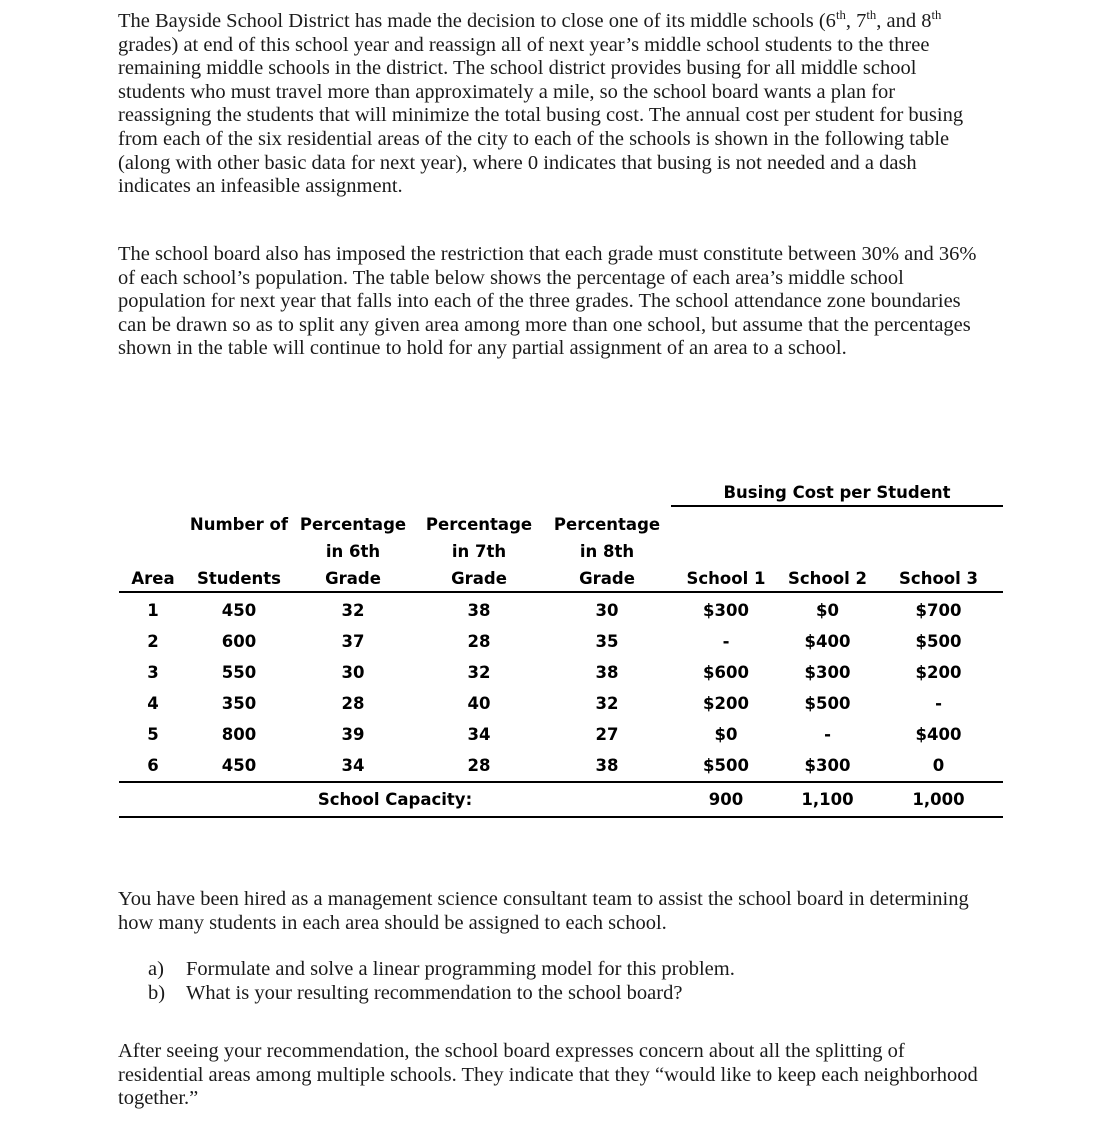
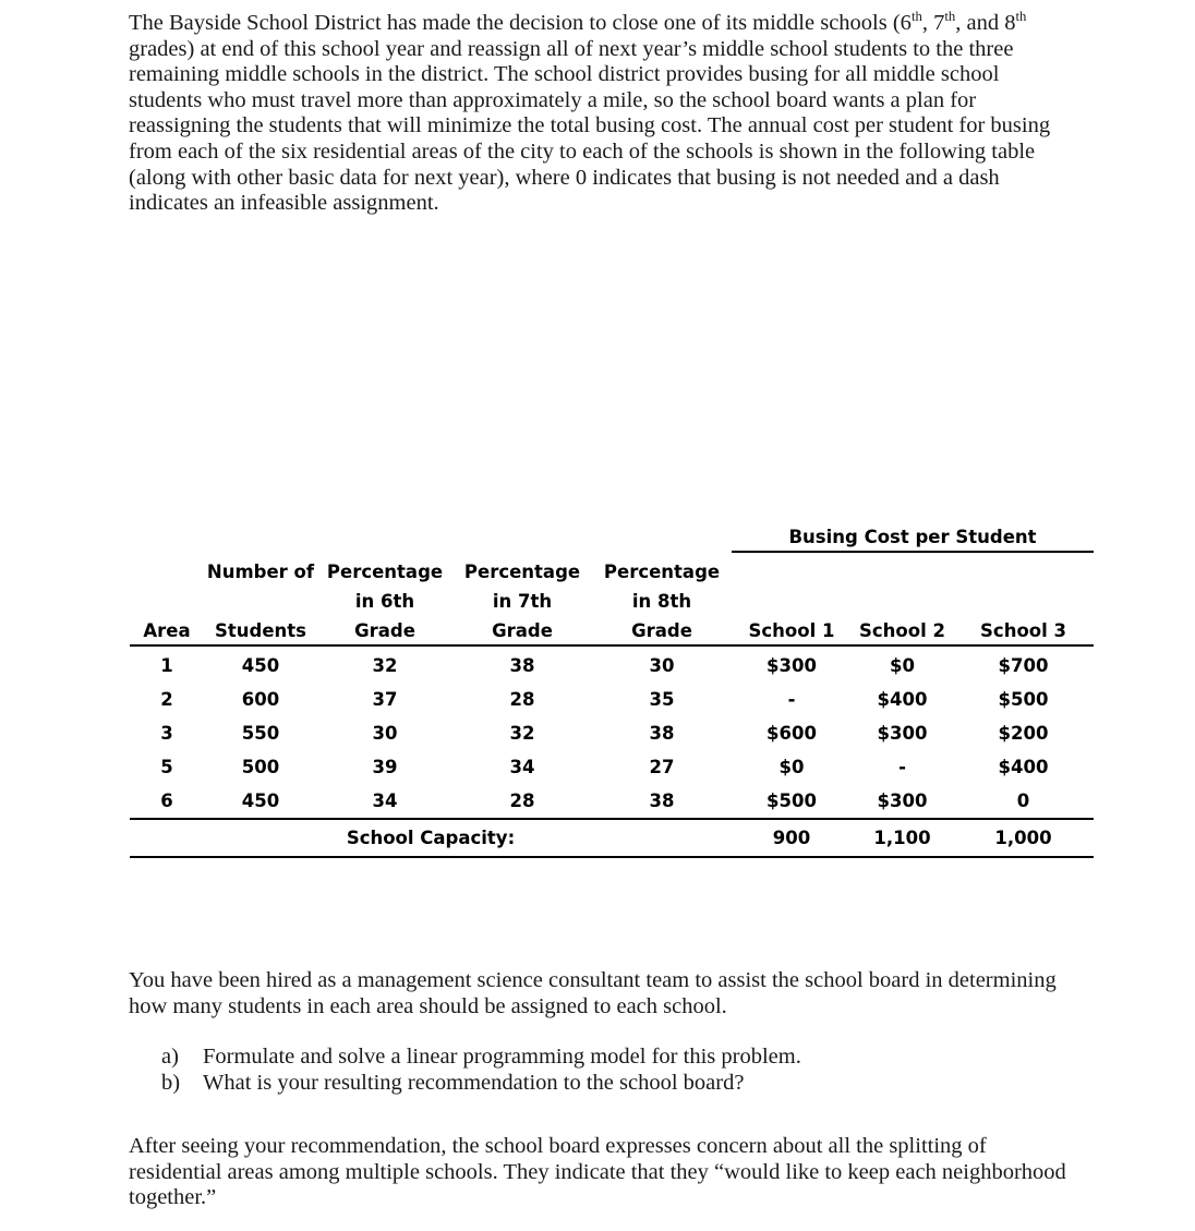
  The Bayside School District has made the decision to close one of its middle schools (6th, 7th, and 8th grades) at end of this school year and reassign all of next year’s middle school students to the three remaining middle schools in the district. The school district provides busing for all middle school students who must travel more than approximately a mile, so the school board wants a plan for reassigning the students that will minimize the total busing cost. The annual cost per student for busing from each of the six residential areas of the city to each of the schools is shown in the following table (along with other basic data for next year), where 0 indicates that busing is not needed and a dash indicates an infeasible assignment.
- The school board also has imposed the restriction that each grade must constitute between 30% and 36% of each school’s population. The table below shows the percentage of each area’s middle school population for next year that falls into each of the three grades. The school attendance zone boundaries can be drawn so as to split any given area among more than one school, but assume that the percentages shown in the table will continue to hold for any partial assignment of an area to a school.
  	Busing Cost per Student
  	Number of	Percentage	Percentage	Percentage
  		in 6th	in 7th	in 8th
  Area	Students	Grade	Grade	Grade	School 1	School 2	School 3
  1	450	32	38	30	$300	$0	$700
  2	600	37	28	35	-	$400	$500
  3	550	30	32	38	$600	$300	$200
- 4	350	28	40	32	$200	$500	-
- 5	800	39	34	27	$0	-	$400
+ 5	500	39	34	27	$0	-	$400
  6	450	34	28	38	$500	$300	0
  School Capacity:	900	1,100	1,000
  You have been hired as a management science consultant team to assist the school board in determining how many students in each area should be assigned to each school.
  a)
  Formulate and solve a linear programming model for this problem.
  b)
  What is your resulting recommendation to the school board?
  After seeing your recommendation, the school board expresses concern about all the splitting of residential areas among multiple schools. They indicate that they “would like to keep each neighborhood together.”
